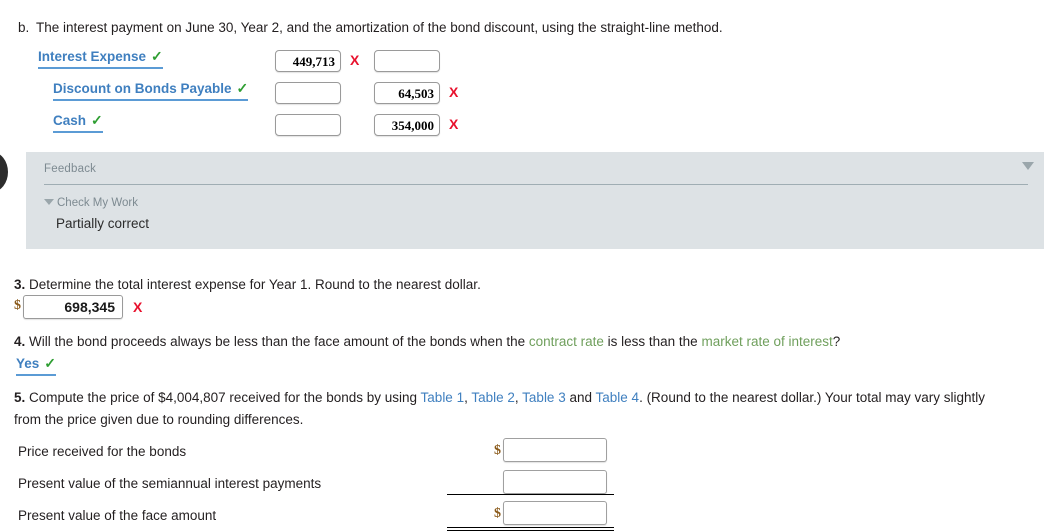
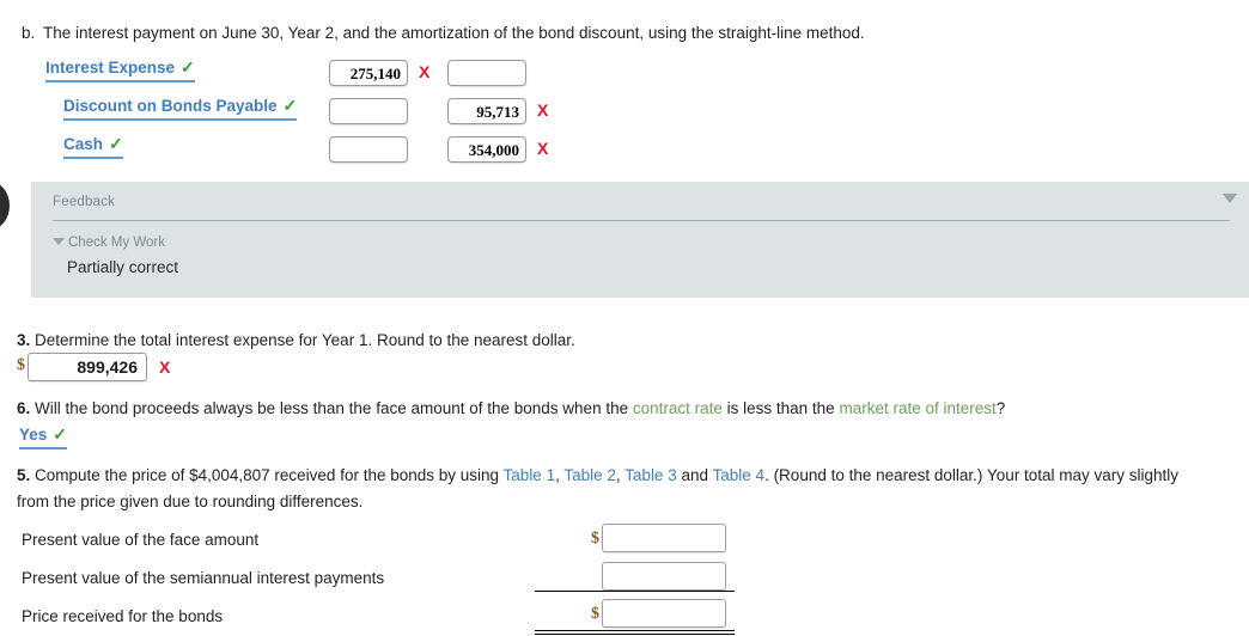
  b. The interest payment on June 30, Year 2, and the amortization of the bond discount, using the straight-line method.
  Interest Expense ✓
- 449,713
+ 275,140
  X
  Discount on Bonds Payable ✓
- 64,503
+ 95,713
  X
  Cash ✓
  354,000
  X
  Feedback
  Check My Work
  Partially correct
  3. Determine the total interest expense for Year 1. Round to the nearest dollar.
  $
- 698,345
+ 899,426
  X
- 4. Will the bond proceeds always be less than the face amount of the bonds when the contract rate is less than the market rate of interest?
+ 6. Will the bond proceeds always be less than the face amount of the bonds when the contract rate is less than the market rate of interest?
  Yes ✓
  5. Compute the price of $4,004,807 received for the bonds by using Table 1, Table 2, Table 3 and Table 4. (Round to the nearest dollar.) Your total may vary slightly
  from the price given due to rounding differences.
- Price received for the bonds
+ Present value of the face amount
  $
  Present value of the semiannual interest payments
- Present value of the face amount
+ Price received for the bonds
  $
